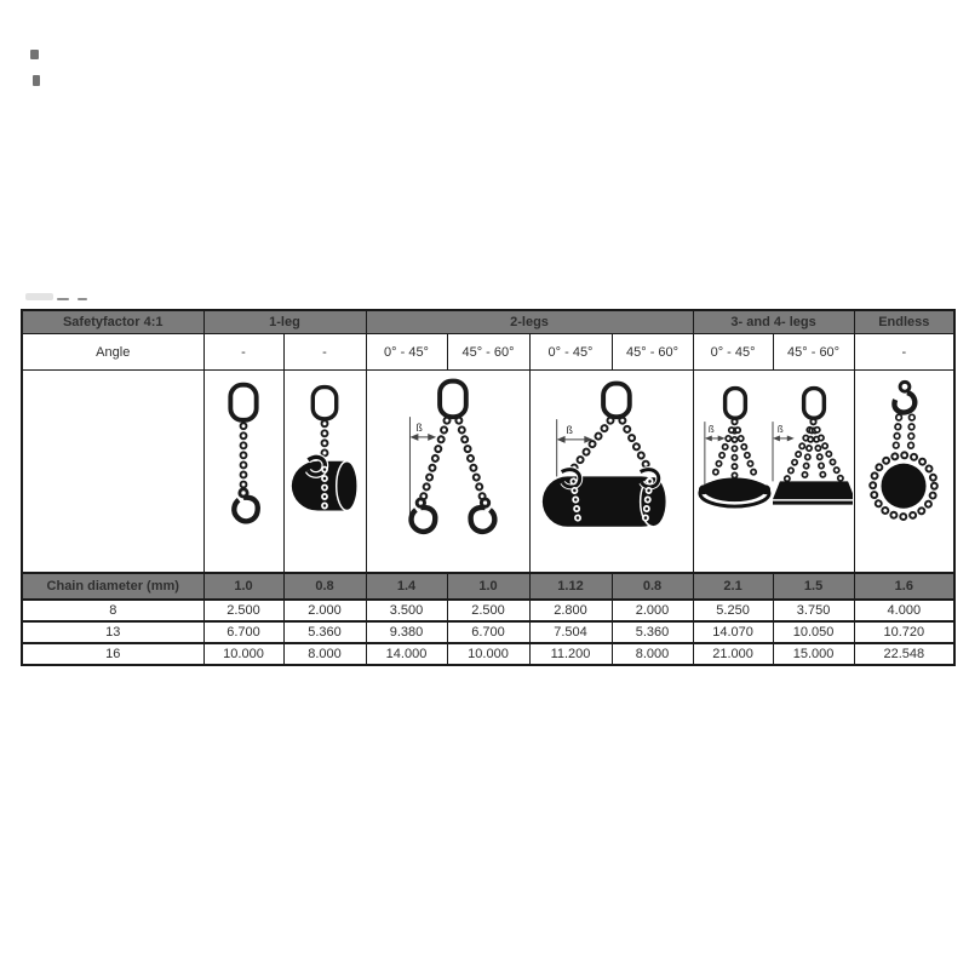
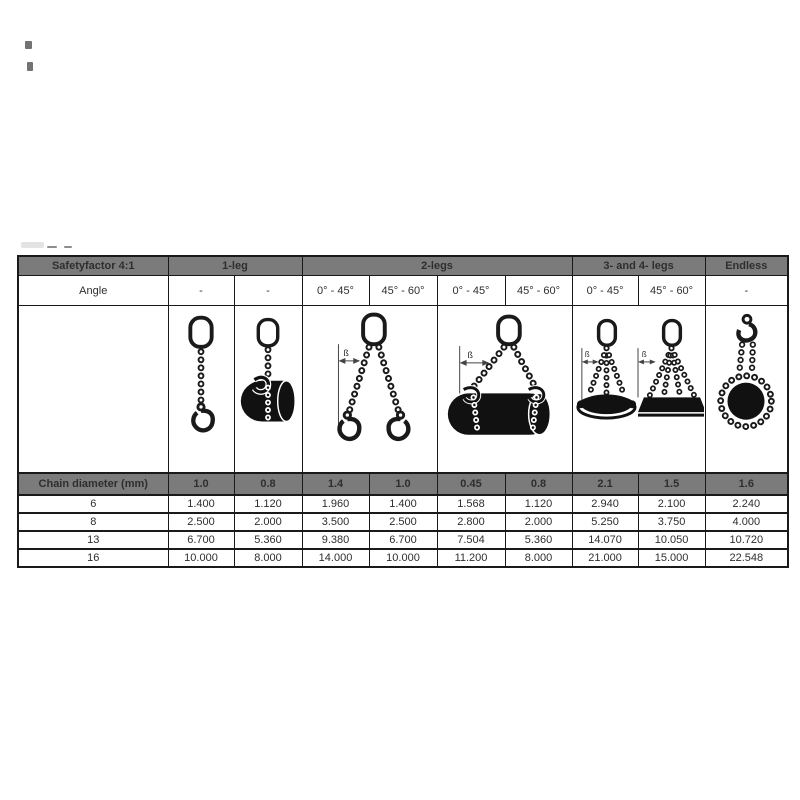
  Safetyfactor 4:1	1-leg	2-legs	3- and 4- legs	Endless
  Angle	-	-	0° - 45°	45° - 60°	0° - 45°	45° - 60°	0° - 45°	45° - 60°	-
  			ß	ß	ß ß
- Chain diameter (mm)	1.0	0.8	1.4	1.0	1.12	0.8	2.1	1.5	1.6
+ Chain diameter (mm)	1.0	0.8	1.4	1.0	0.45	0.8	2.1	1.5	1.6
+ 6	1.400	1.120	1.960	1.400	1.568	1.120	2.940	2.100	2.240
  8	2.500	2.000	3.500	2.500	2.800	2.000	5.250	3.750	4.000
  13	6.700	5.360	9.380	6.700	7.504	5.360	14.070	10.050	10.720
  16	10.000	8.000	14.000	10.000	11.200	8.000	21.000	15.000	22.548
